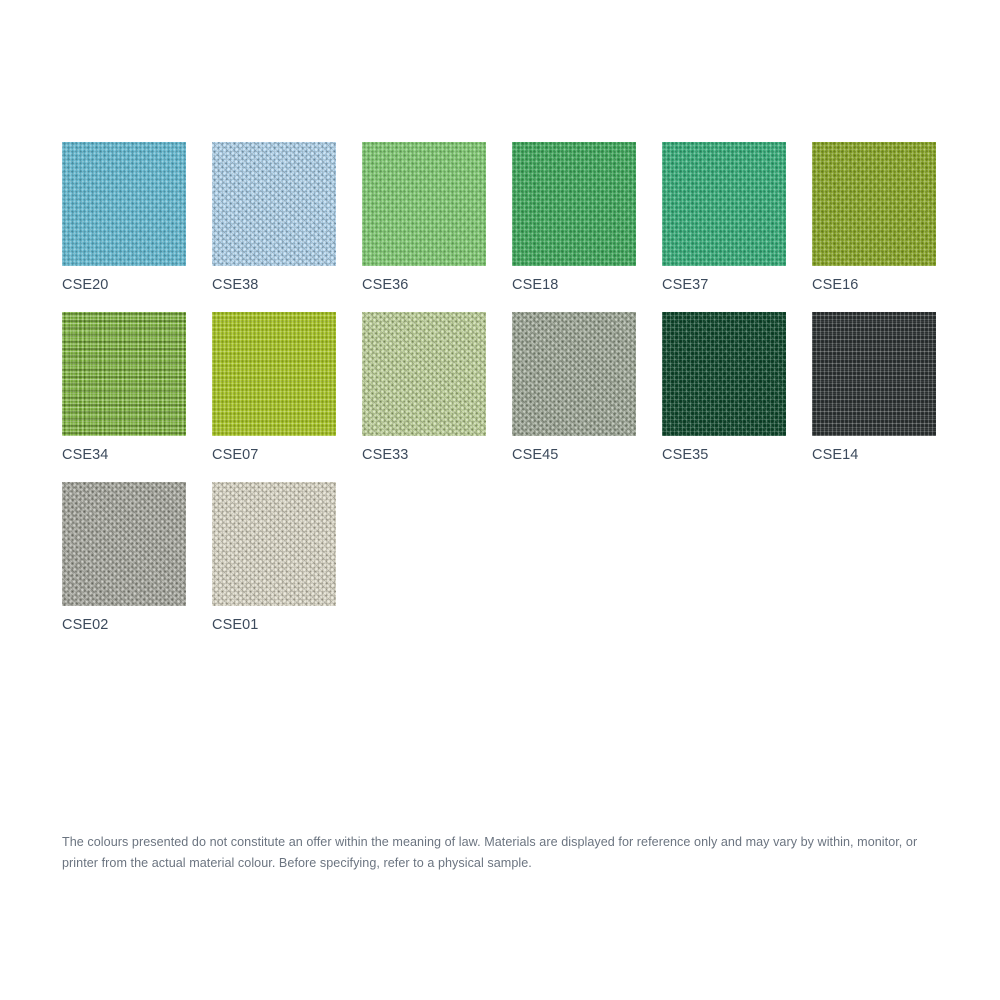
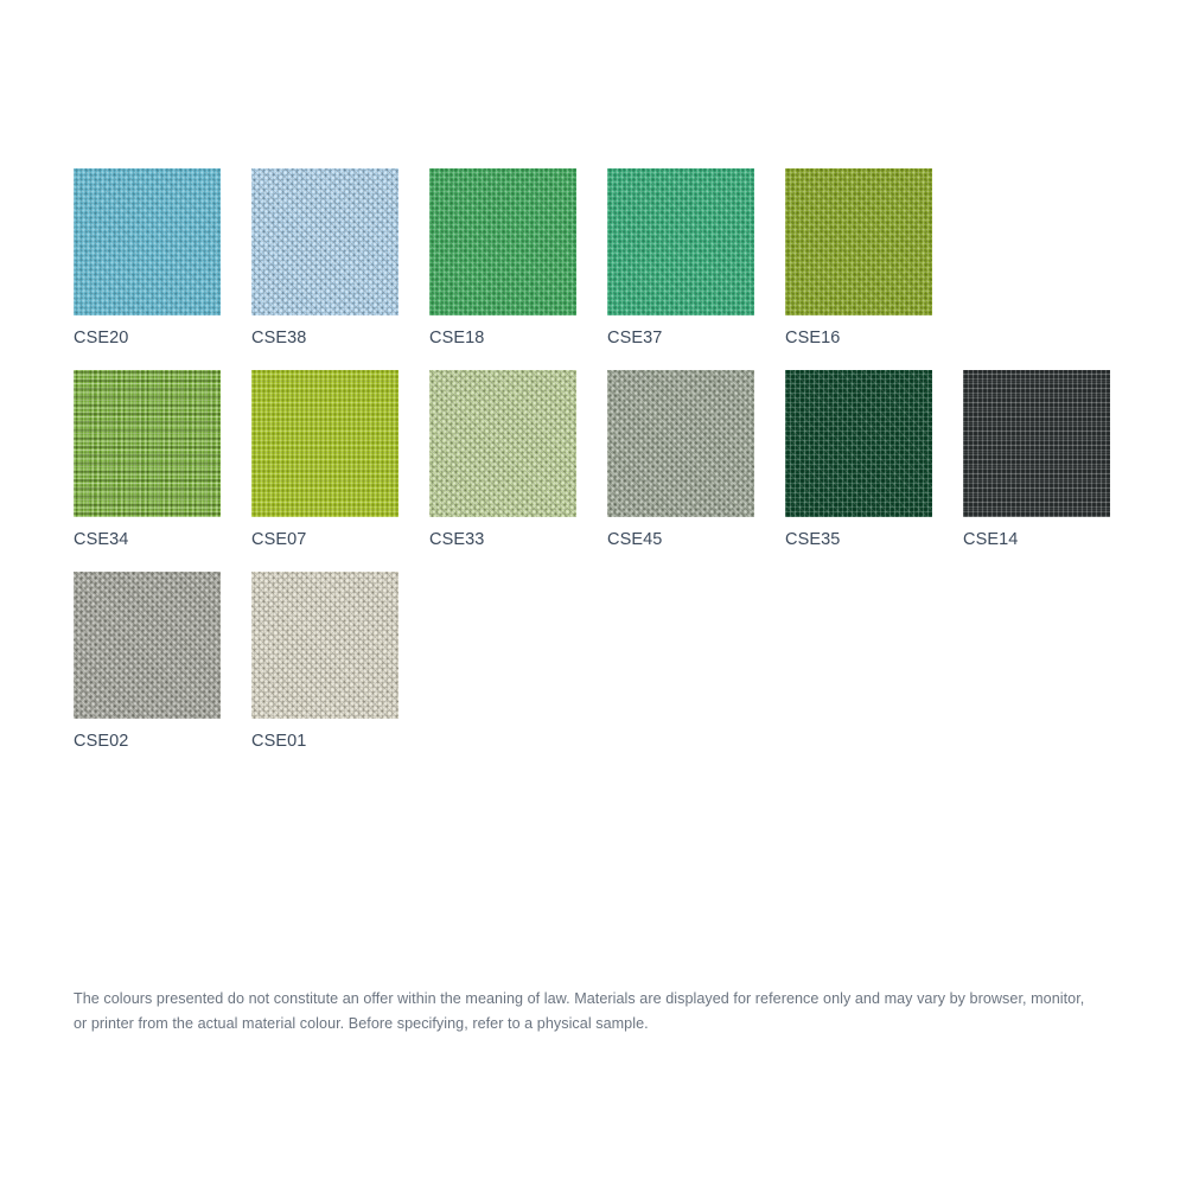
  CSE20
  CSE38
- CSE36
  CSE18
  CSE37
  CSE16
  CSE34
  CSE07
  CSE33
  CSE45
  CSE35
  CSE14
  CSE02
  CSE01
- The colours presented do not constitute an offer within the meaning of law. Materials are displayed for reference only and may vary by within, monitor, or printer from the actual material colour. Before specifying, refer to a physical sample.
+ The colours presented do not constitute an offer within the meaning of law. Materials are displayed for reference only and may vary by browser, monitor, or printer from the actual material colour. Before specifying, refer to a physical sample.
